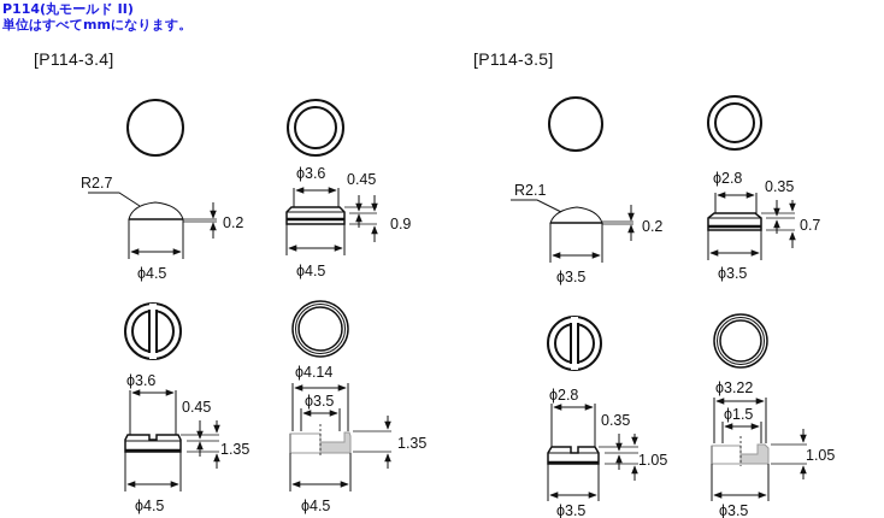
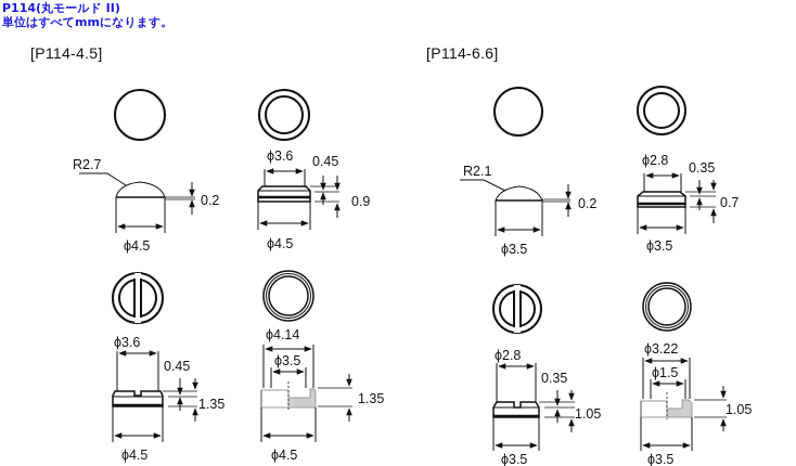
  P114(丸モールド II)
  単位はすべてmmになります。
- [P114-3.4]
+ [P114-4.5]
- [P114-3.5]
+ [P114-6.6]
  R2.7
  0.2
  ϕ4.5
  ϕ3.6
  0.45
  0.9
  ϕ4.5
  ϕ3.6
  0.45
  1.35
  ϕ4.5
  ϕ4.14
  ϕ3.5
  1.35
  ϕ4.5
  R2.1
  0.2
  ϕ3.5
  ϕ2.8
  0.35
  0.7
  ϕ3.5
  ϕ2.8
  0.35
  1.05
  ϕ3.5
  ϕ3.22
  ϕ1.5
  1.05
  ϕ3.5
